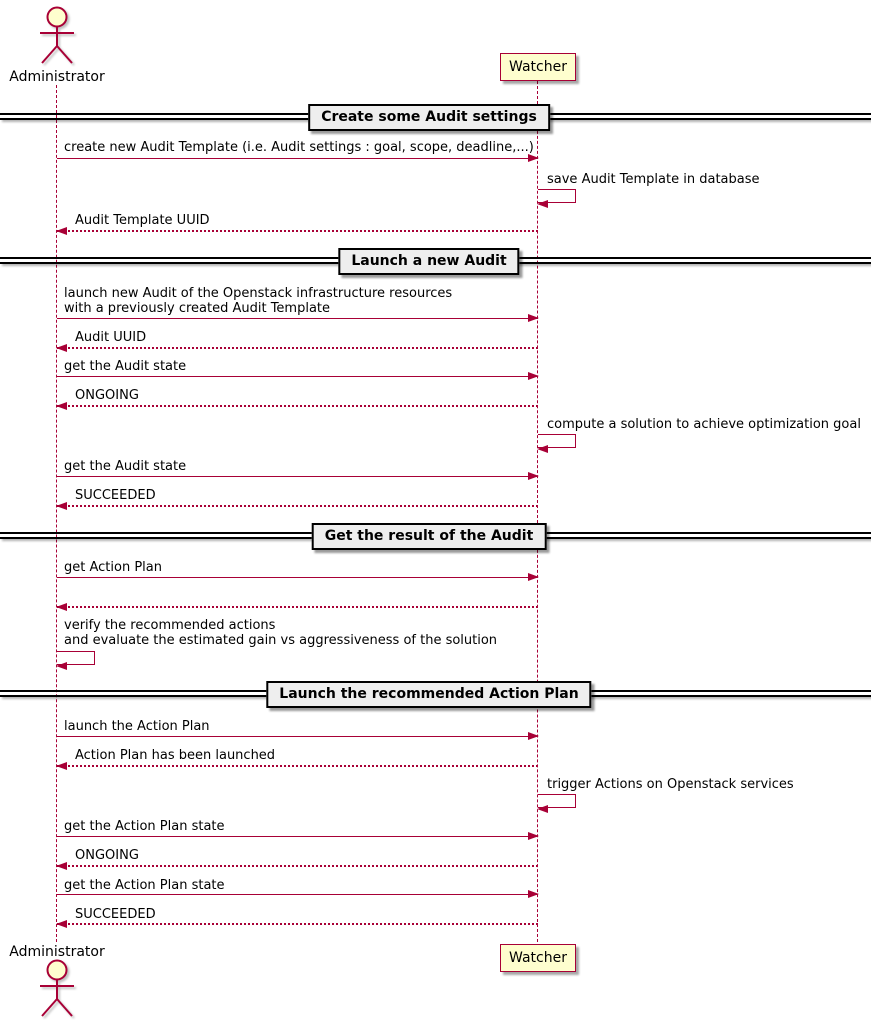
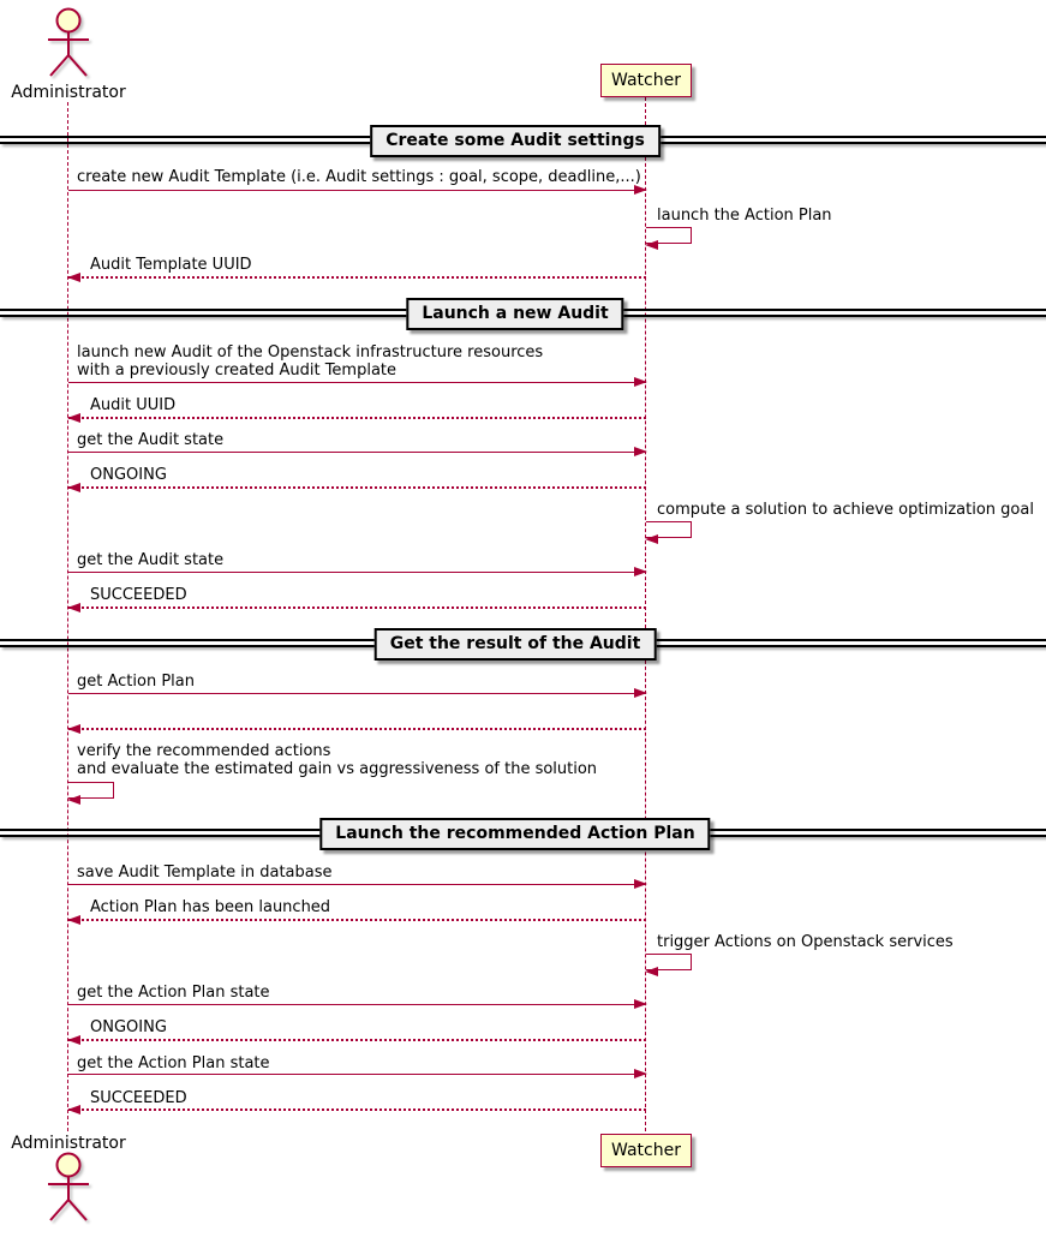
  Administrator
  Watcher
  Create some Audit settings
  create new Audit Template (i.e. Audit settings : goal, scope, deadline,...)
- save Audit Template in database
+ launch the Action Plan
  Audit Template UUID
  Launch a new Audit
  launch new Audit of the Openstack infrastructure resources
  with a previously created Audit Template
  Audit UUID
  get the Audit state
  ONGOING
  compute a solution to achieve optimization goal
  get the Audit state
  SUCCEEDED
  Get the result of the Audit
  get Action Plan
  verify the recommended actions
  and evaluate the estimated gain vs aggressiveness of the solution
  Launch the recommended Action Plan
- launch the Action Plan
+ save Audit Template in database
  Action Plan has been launched
  trigger Actions on Openstack services
  get the Action Plan state
  ONGOING
  get the Action Plan state
  SUCCEEDED
  Administrator
  Watcher
